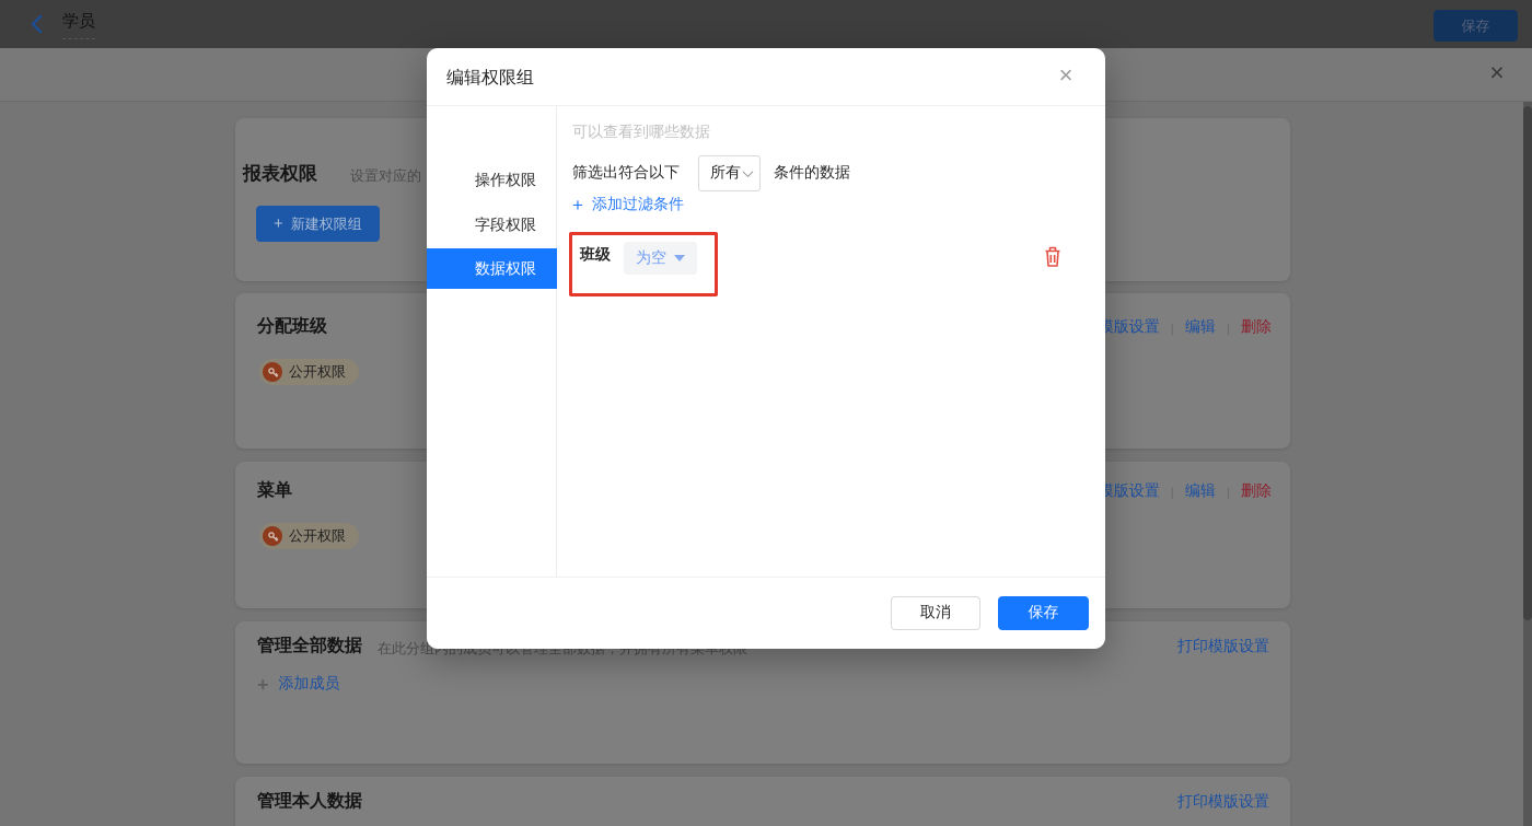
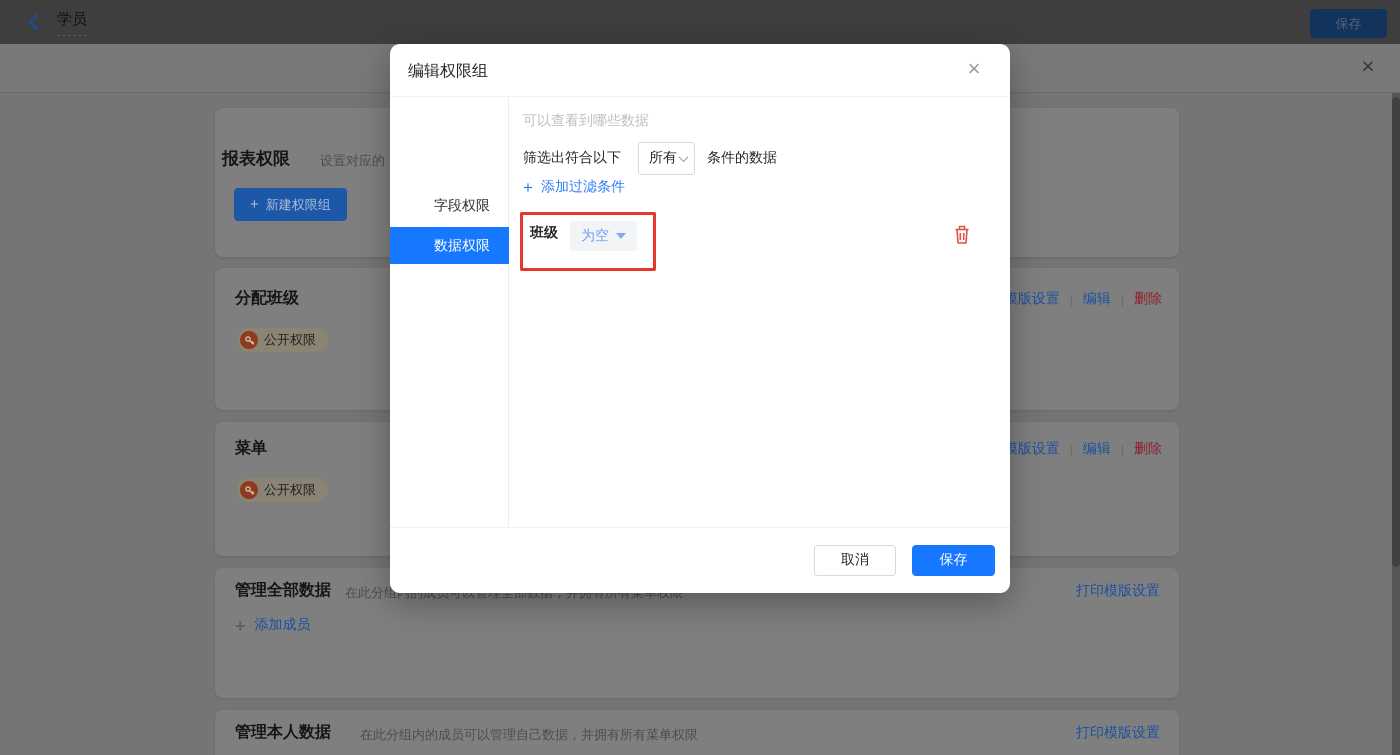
  学员
  保存
  ×
  报表权限
  设置对应的
  + 新建权限组
  分配班级
  模版设置
  编辑
  删除
  公开权限
  菜单
  模版设置
  编辑
  删除
  公开权限
  管理全部数据
  打印模版设置
  +
  添加成员
  管理本人数据
+ 在此分组内的成员可以管理自己数据，并拥有所有菜单权限
  打印模版设置
  编辑权限组
  ×
- 操作权限
  字段权限
  数据权限
  可以查看到哪些数据
  筛选出符合以下
  所有
  条件的数据
  +
  添加过滤条件
  班级
  为空
  取消
  保存
